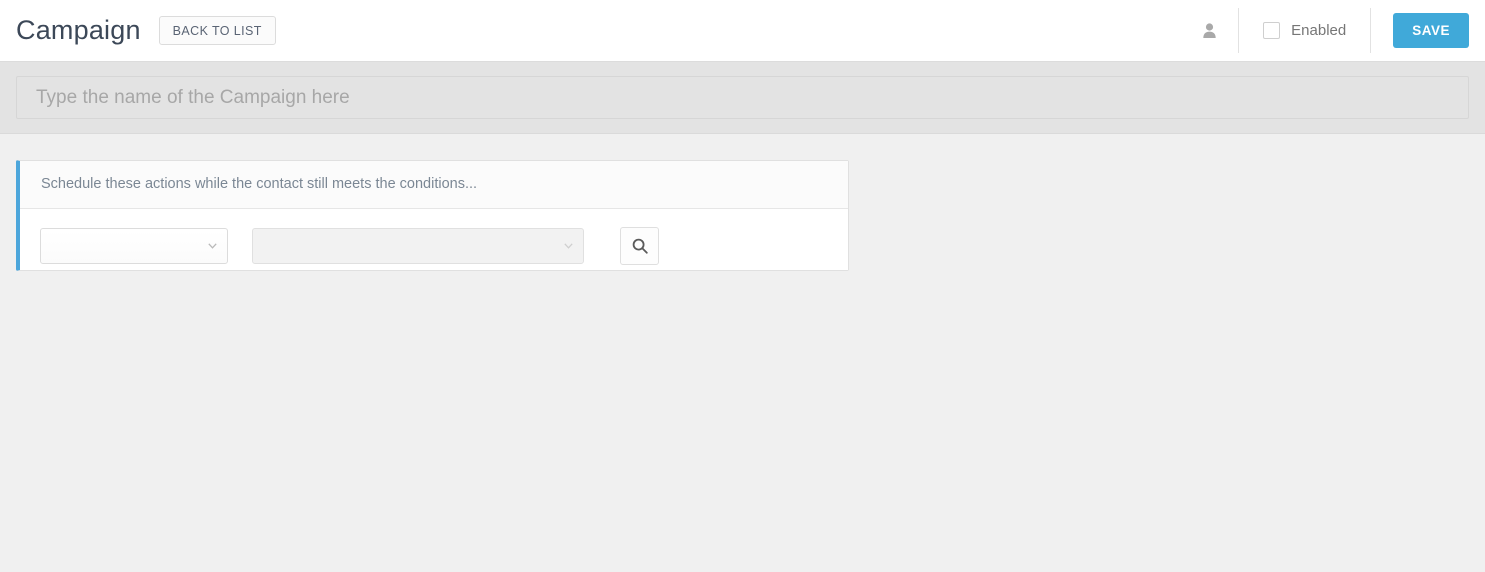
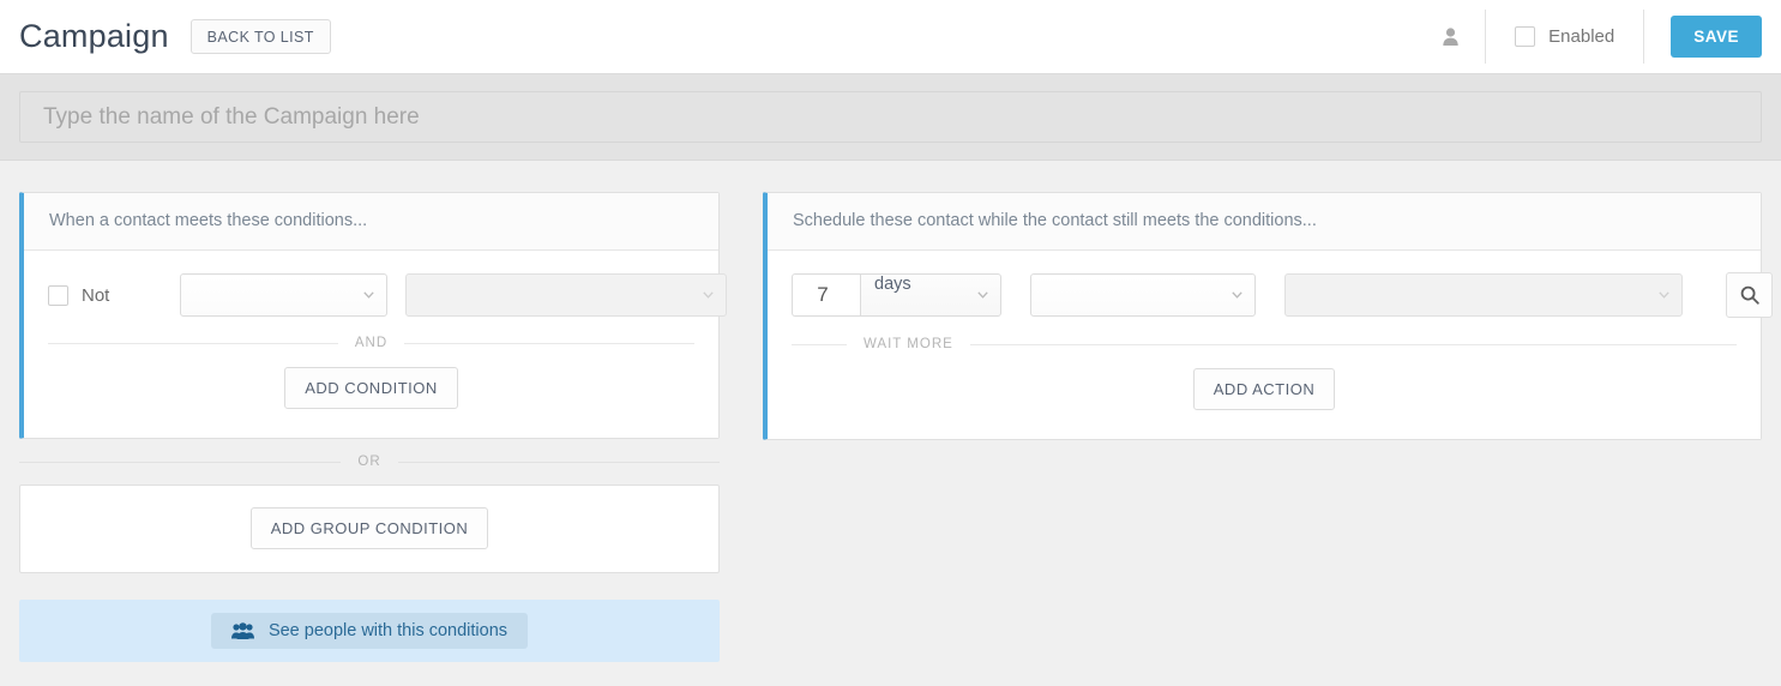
  Campaign
  BACK TO LIST
  Enabled
  SAVE
  Type the name of the Campaign here
+ When a contact meets these conditions...
+ Not
+ AND
+ ADD CONDITION
+ OR
+ ADD GROUP CONDITION
+ See people with this conditions
- Schedule these actions while the contact still meets the conditions...
+ Schedule these contact while the contact still meets the conditions...
+ 7
+ days
+ WAIT MORE
+ ADD ACTION
